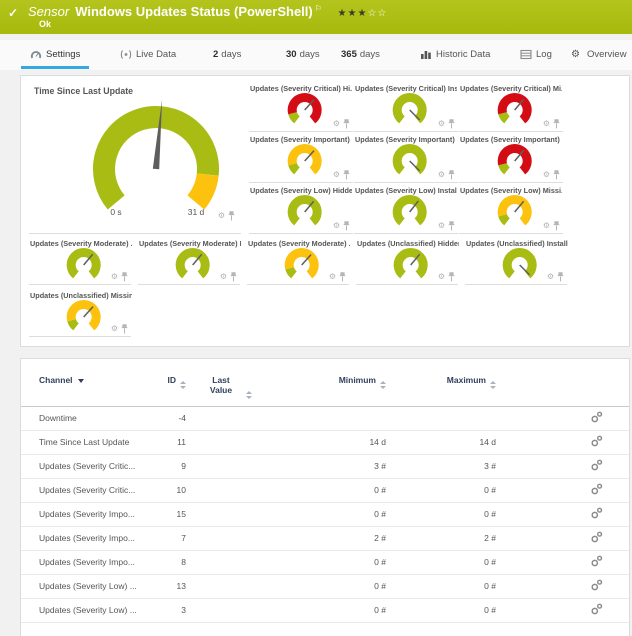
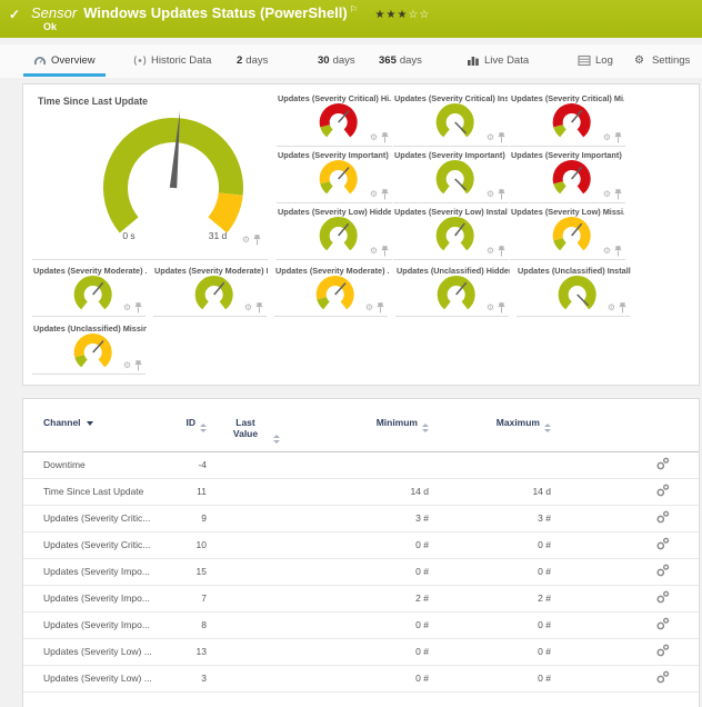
  ✓
  Sensor Windows Updates Status (PowerShell) ⚐ ★★★☆☆
  Ok
- Settings
+ Overview
- Live Data
+ Historic Data
  2
  days
  30
  days
  365
  days
- Historic Data
+ Live Data
  Log
  ⚙
- Overview
+ Settings
  Time Since Last Update
  0 s
  31 d
  ⚙
  Updates (Severity Critical) Hi.
  ⚙
  Updates (Severity Critical) Ins
  ⚙
  Updates (Severity Critical) Mi.
  ⚙
  Updates (Severity Important)
  ⚙
  Updates (Severity Important)
  ⚙
  Updates (Severity Important)
  ⚙
  Updates (Severity Low) Hidde
  ⚙
  Updates (Severity Low) Instal
  ⚙
  Updates (Severity Low) Missi.
  ⚙
  Updates (Severity Moderate) .
  ⚙
  Updates (Severity Moderate) I
  ⚙
  Updates (Severity Moderate) .
  ⚙
  Updates (Unclassified) Hidde
  ⚙
  Updates (Unclassified) Install
  ⚙
  Updates (Unclassified) Missin
  ⚙
  Channel	ID	Last Value	Minimum	Maximum
  Downtime	-4
  Time Since Last Update	11		14 d	14 d
  Updates (Severity Critic...	9		3 #	3 #
  Updates (Severity Critic...	10		0 #	0 #
  Updates (Severity Impo...	15		0 #	0 #
  Updates (Severity Impo...	7		2 #	2 #
  Updates (Severity Impo...	8		0 #	0 #
  Updates (Severity Low) ...	13		0 #	0 #
  Updates (Severity Low) ...	3		0 #	0 #
